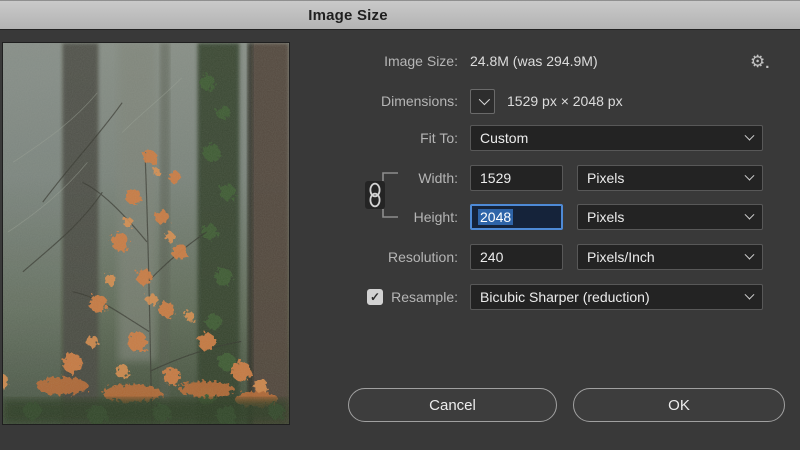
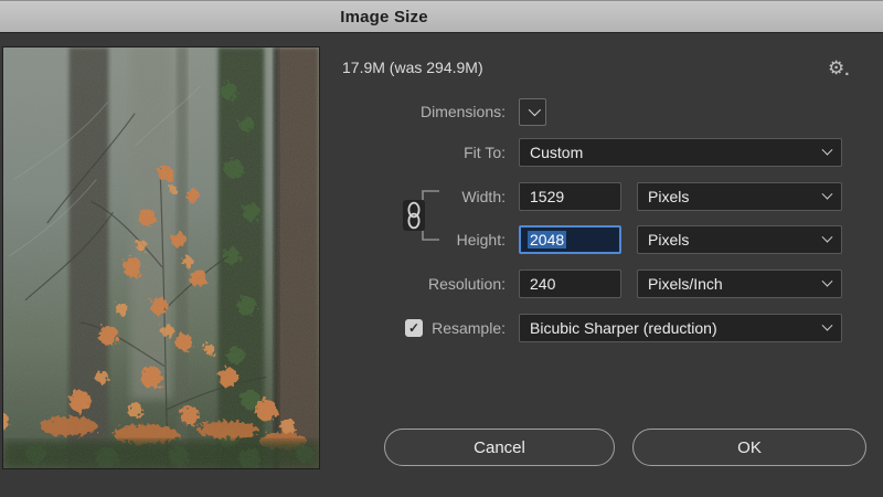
  Image Size
- Image Size:
- 24.8M (was 294.9M)
+ 17.9M (was 294.9M)
  ⚙
  .
  Dimensions:
- 1529 px × 2048 px
  Fit To:
  Custom
  Width:
  1529
  Pixels
  Height:
  2048
  Pixels
  Resolution:
  240
  Pixels/Inch
  ✓
  Resample:
  Bicubic Sharper (reduction)
  Cancel
  OK
